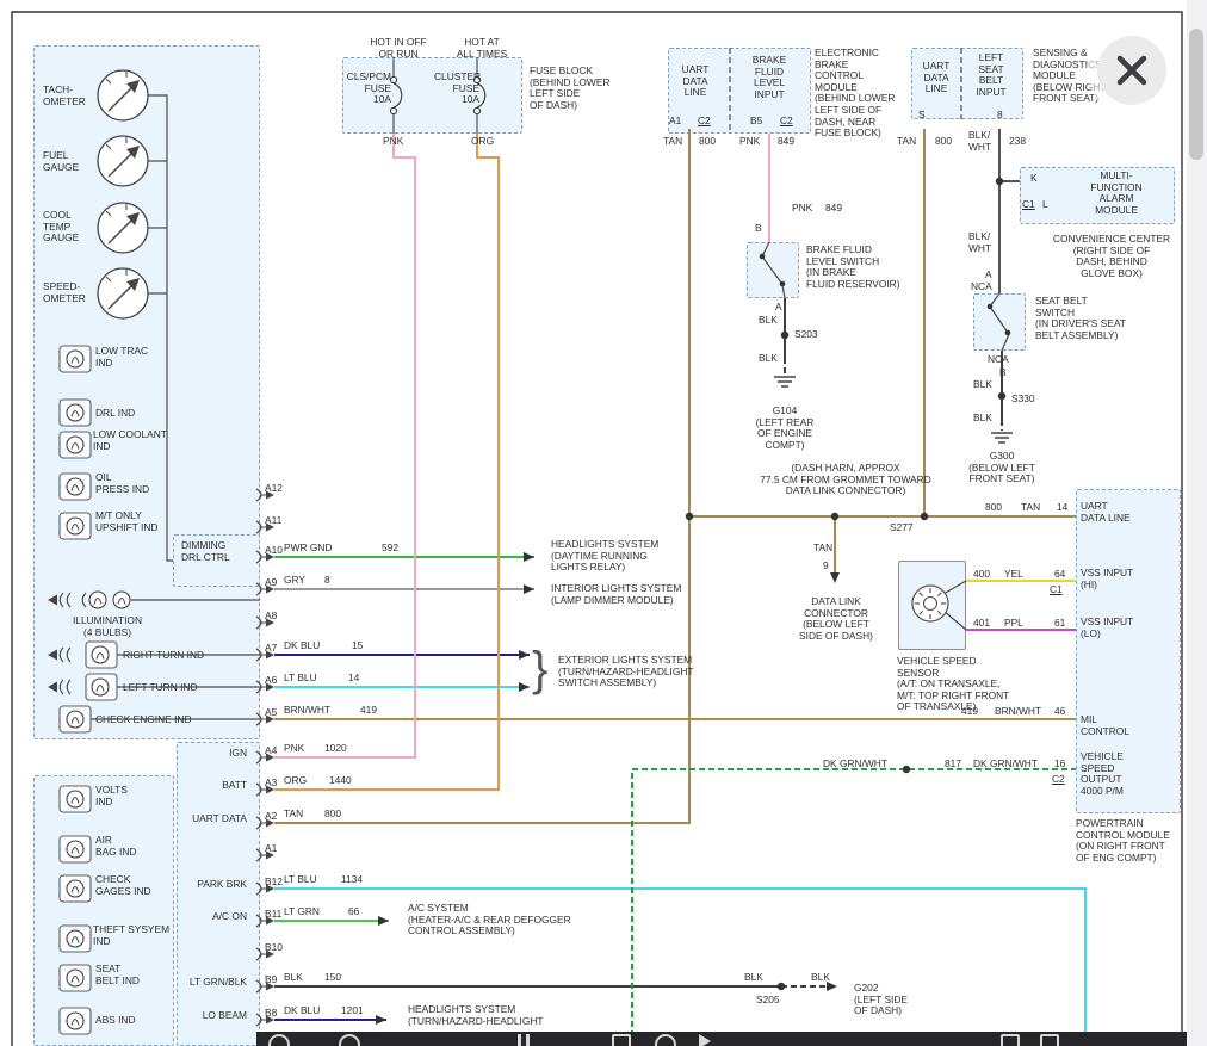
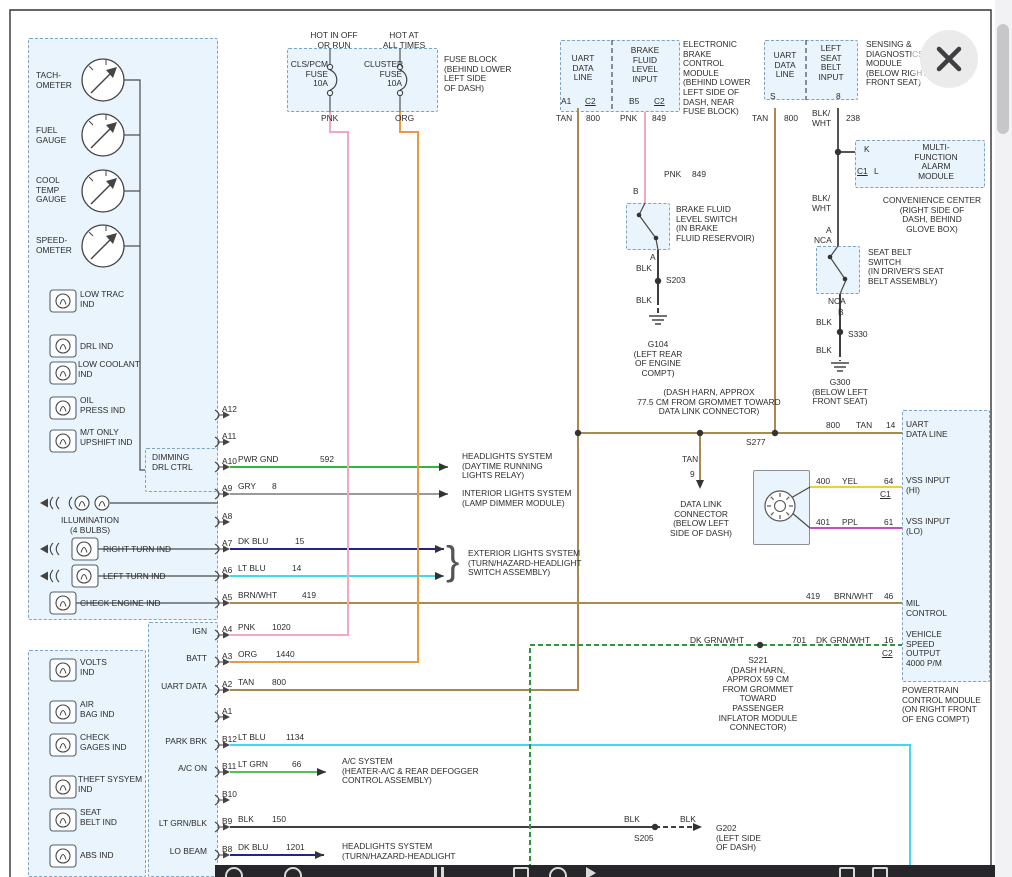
  TACH-
  OMETER
  FUEL
  GAUGE
  COOL
  TEMP
  GAUGE
  SPEED-
  OMETER
  LOW TRAC
  IND
  DRL IND
  LOW COOLANT
  IND
  OIL
  PRESS IND
  M/T ONLY
  UPSHIFT IND
  DIMMING
  DRL CTRL
  ILLUMINATION
  (4 BULBS)
  RIGHT TURN IND
  LEFT TURN IND
  CHECK ENGINE IND
  VOLTS
  IND
  AIR
  BAG IND
  CHECK
  GAGES IND
  THEFT SYSYEM
  IND
  SEAT
  BELT IND
  ABS IND
  IGN
  BATT
  UART DATA
  PARK BRK
  A/C ON
  LT GRN/BLK
  LO BEAM
  A12
  A11
  A10
  A9
  A8
  A7
  A6
  A5
  A4
  A3
  A2
  A1
  B12
  B11
  B10
  B9
  B8
  PWR GND
  592
  GRY
  8
  DK BLU
  15
  LT BLU
  14
  BRN/WHT
  419
  PNK
  1020
  ORG
  1440
  TAN
  800
  LT BLU
  1134
  LT GRN
  66
  BLK
  150
  DK BLU
  1201
  HEADLIGHTS SYSTEM
  (DAYTIME RUNNING
  LIGHTS RELAY)
  INTERIOR LIGHTS SYSTEM
  (LAMP DIMMER MODULE)
  EXTERIOR LIGHTS SYSTEM
  (TURN/HAZARD-HEADLIGHT
  SWITCH ASSEMBLY)
  A/C SYSTEM
  (HEATER-A/C & REAR DEFOGGER
  CONTROL ASSEMBLY)
  HEADLIGHTS SYSTEM
  (TURN/HAZARD-HEADLIGHT
  G202
  (LEFT SIDE
  OF DASH)
  S205
  BLK
  BLK
  HOT IN OFF
  OR RUN
  HOT AT
  ALL TIMES
  CLS/PCM
  FUSE
  10A
  CLUSTER
  FUSE
  10A
  FUSE BLOCK
  (BEHIND LOWER
  LEFT SIDE
  OF DASH)
  PNK
  ORG
  UART
  DATA
  LINE
  BRAKE
  FLUID
  LEVEL
  INPUT
  A1
  C2
  B5
  C2
  ELECTRONIC
  BRAKE
  CONTROL
  MODULE
  (BEHIND LOWER
  LEFT SIDE OF
  DASH, NEAR
  FUSE BLOCK)
  TAN
  800
  PNK
  849
  PNK
  849
  B
  BRAKE FLUID
  LEVEL SWITCH
  (IN BRAKE
  FLUID RESERVOIR)
  A
  BLK
  S203
  BLK
  G104
  (LEFT REAR
  OF ENGINE
  COMPT)
  UART
  DATA
  LINE
  LEFT
  SEAT
  BELT
  INPUT
  S
  8
  SENSING &
  DIAGNOSTIC
  MODULE
  (BELOW RIGH
  FRONT SEAT)
  TAN
  800
  BLK/
  WHT
  238
  K
  C1
  L
  MULTI-
  FUNCTION
  ALARM
  MODULE
  CONVENIENCE CENTER
  (RIGHT SIDE OF
  DASH, BEHIND
  GLOVE BOX)
  BLK/
  WHT
  A
  NCA
  SEAT BELT
  SWITCH
  (IN DRIVER'S SEAT
  BELT ASSEMBLY)
  NCA
  B
  BLK
  S330
  BLK
  G300
  (BELOW LEFT
  FRONT SEAT)
  (DASH HARN, APPROX
  77.5 CM FROM GROMMET TOWARD
  DATA LINK CONNECTOR)
  S277
  800
  TAN
  14
  TAN
  9
  DATA LINK
  CONNECTOR
  (BELOW LEFT
  SIDE OF DASH)
  400
  YEL
  64
  C1
  401
  PPL
  61
- VEHICLE SPEED
- SENSOR
- (A/T: ON TRANSAXLE,
- M/T: TOP RIGHT FRONT
- OF TRANSAXLE)
  419
  BRN/WHT
  46
  DK GRN/WHT
- 817
+ 701
  DK GRN/WHT
  16
  C2
+ S221
+ (DASH HARN,
+ APPROX 59 CM
+ FROM GROMMET
+ TOWARD PASSENGER
+ INFLATOR MODULE
+ CONNECTOR)
  UART
  DATA LINE
  VSS INPUT
  (HI)
  VSS INPUT
  (LO)
  MIL
  CONTROL
  VEHICLE
  SPEED
  OUTPUT
  4000 P/M
  POWERTRAIN
  CONTROL MODULE
  (ON RIGHT FRONT
  OF ENG COMPT)
  }
